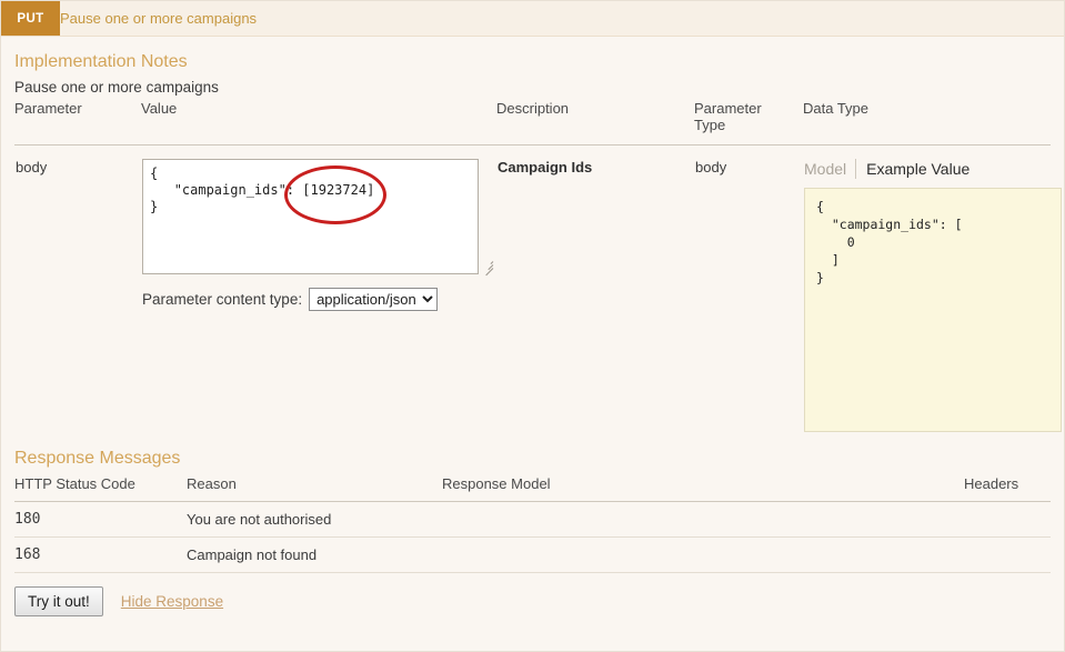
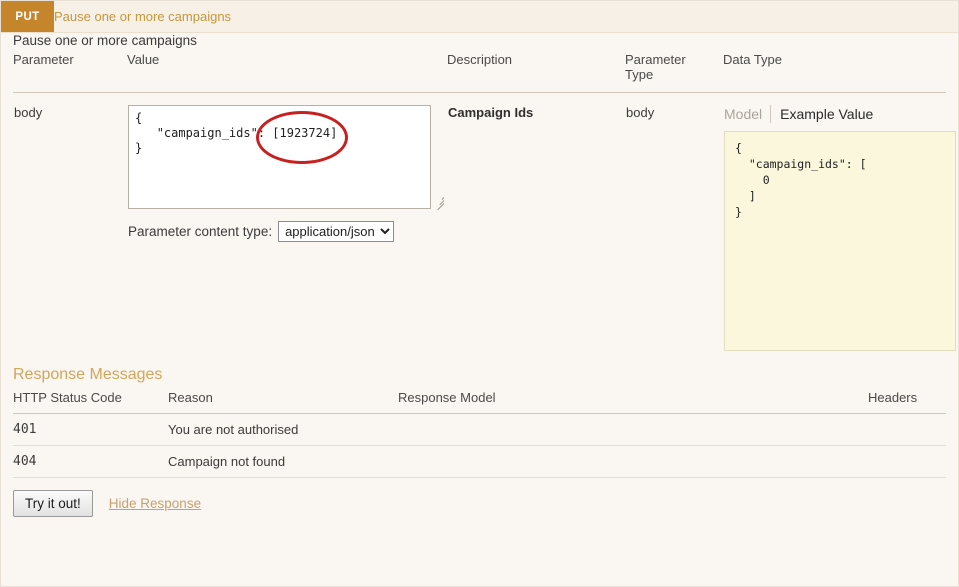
  PUT
  Pause one or more campaigns
- Implementation Notes
  Pause one or more campaigns
  Parameter	Value	Description	Parameter Type	Data Type
  body	{ "campaign_ids": [1923724] } Parameter content type: application/json	Campaign Ids	body	Model Example Value { "campaign_ids": [ 0 ] }
  Response Messages
  HTTP Status Code	Reason	Response Model	Headers
- 180	You are not authorised
+ 401	You are not authorised
- 168	Campaign not found
+ 404	Campaign not found
  Try it out!
  Hide Response
